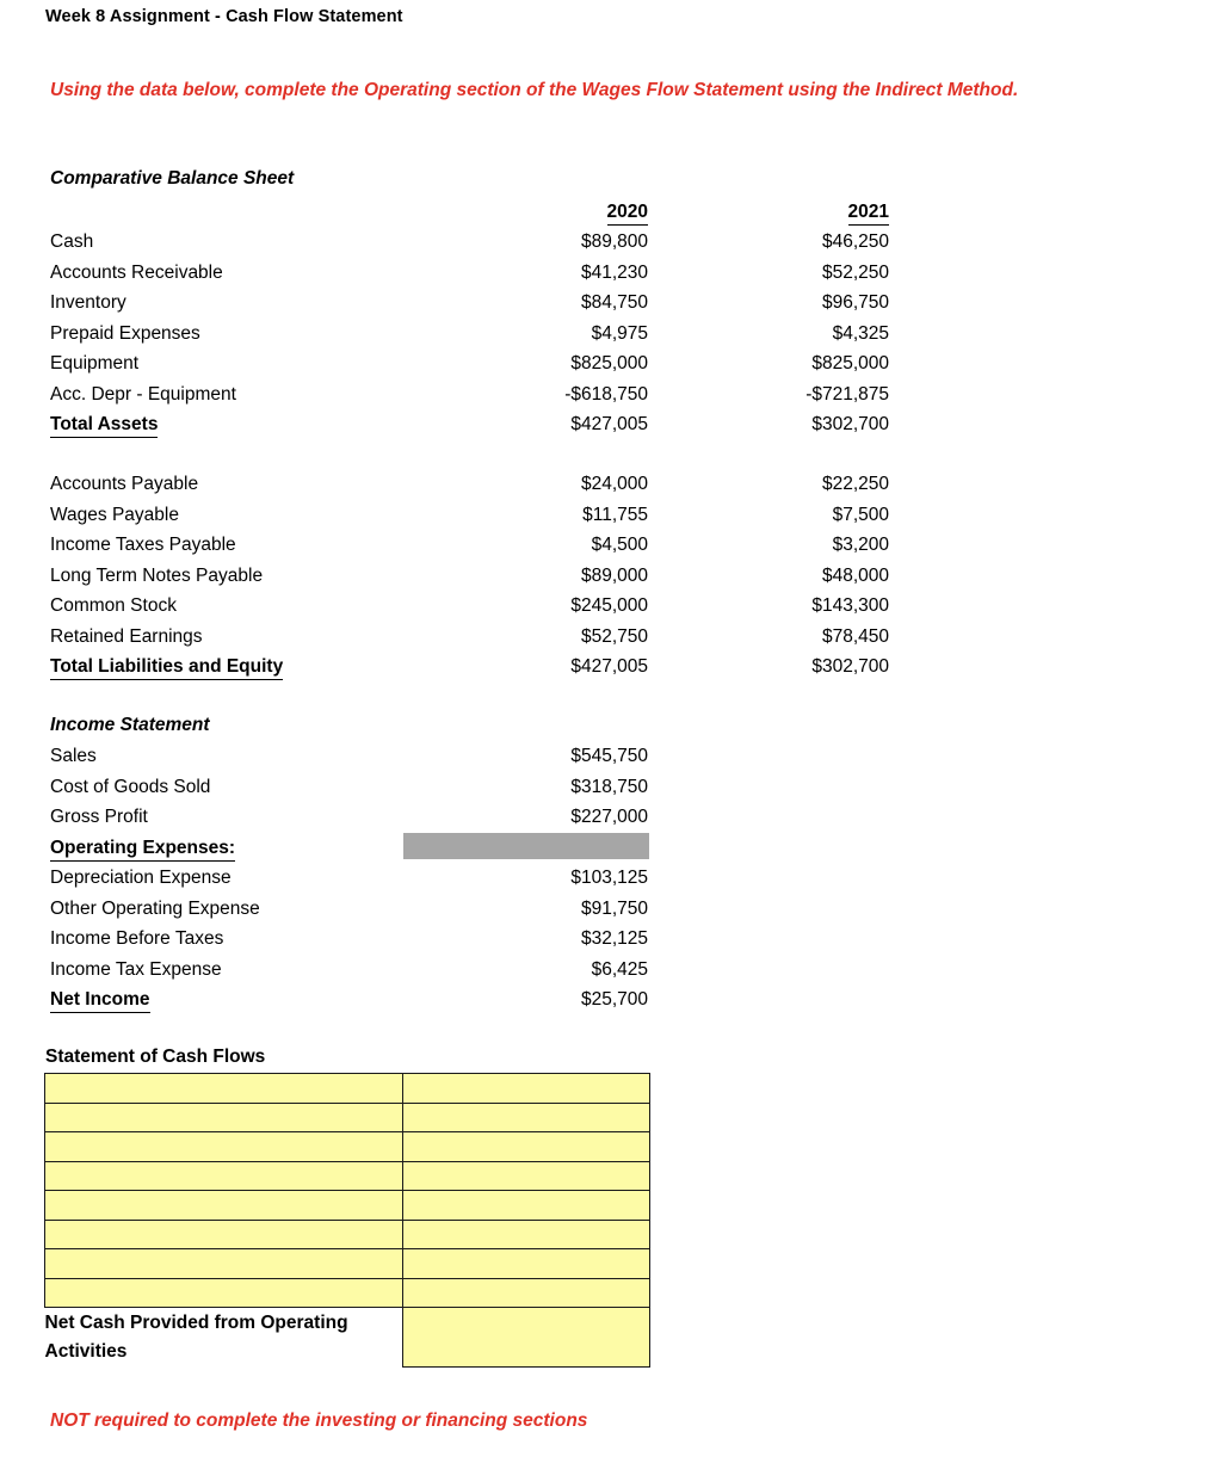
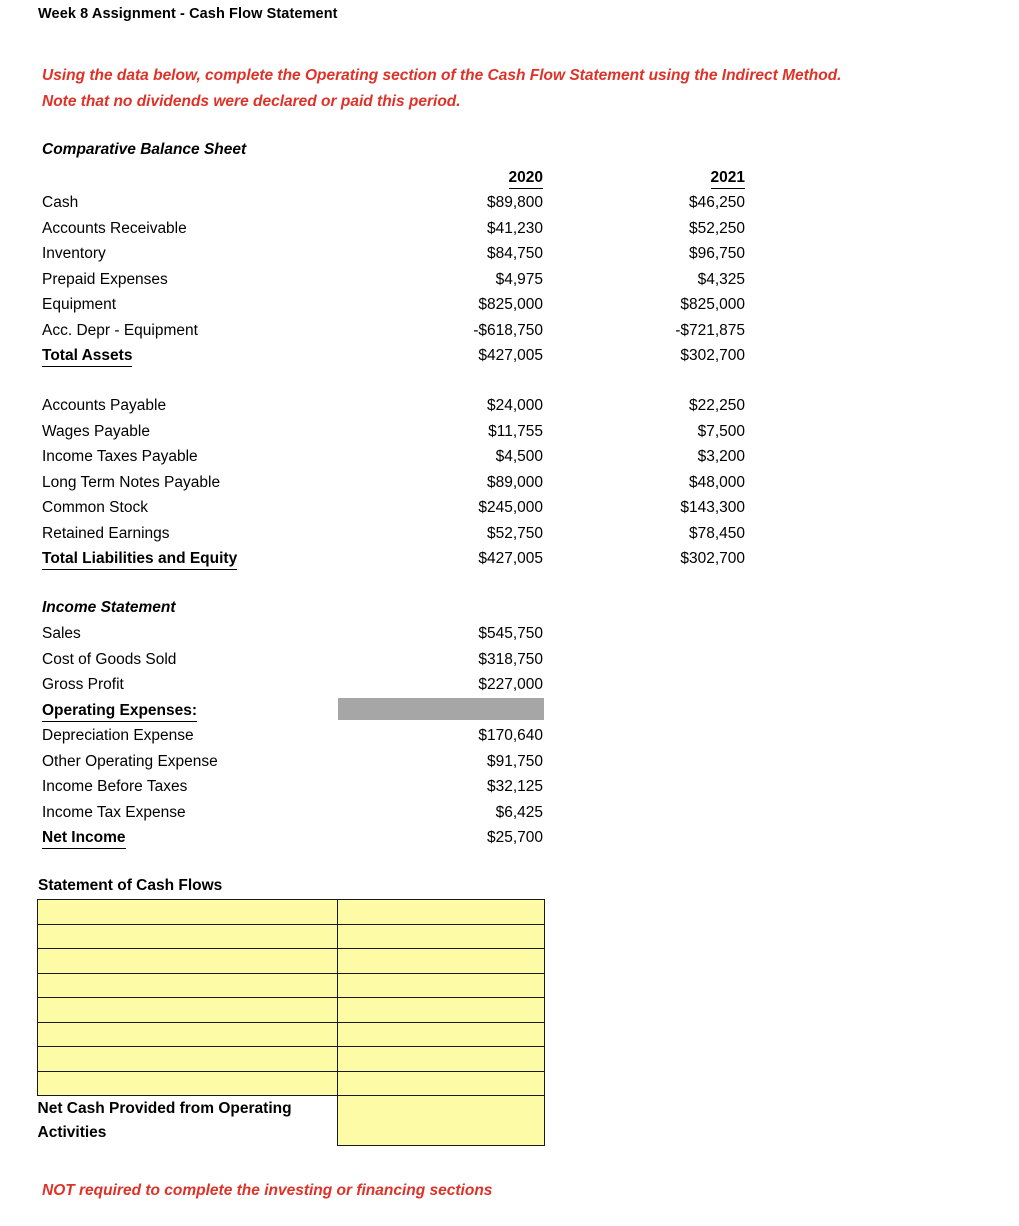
  Week 8 Assignment - Cash Flow Statement
- Using the data below, complete the Operating section of the Wages Flow Statement using the Indirect Method.
+ Using the data below, complete the Operating section of the Cash Flow Statement using the Indirect Method.
+ Note that no dividends were declared or paid this period.
  Comparative Balance Sheet
  2020
  2021
  Cash
  $89,800
  $46,250
  Accounts Receivable
  $41,230
  $52,250
  Inventory
  $84,750
  $96,750
  Prepaid Expenses
  $4,975
  $4,325
  Equipment
  $825,000
  $825,000
  Acc. Depr - Equipment
  -$618,750
  -$721,875
  Total Assets
  $427,005
  $302,700
  Accounts Payable
  $24,000
  $22,250
  Wages Payable
  $11,755
  $7,500
  Income Taxes Payable
  $4,500
  $3,200
  Long Term Notes Payable
  $89,000
  $48,000
  Common Stock
  $245,000
  $143,300
  Retained Earnings
  $52,750
  $78,450
  Total Liabilities and Equity
  $427,005
  $302,700
  Income Statement
  Sales
  $545,750
  Cost of Goods Sold
  $318,750
  Gross Profit
  $227,000
  Operating Expenses:
  Depreciation Expense
- $103,125
+ $170,640
  Other Operating Expense
  $91,750
  Income Before Taxes
  $32,125
  Income Tax Expense
  $6,425
  Net Income
  $25,700
  Statement of Cash Flows
  Net Cash Provided from Operating Activities
  NOT required to complete the investing or financing sections
